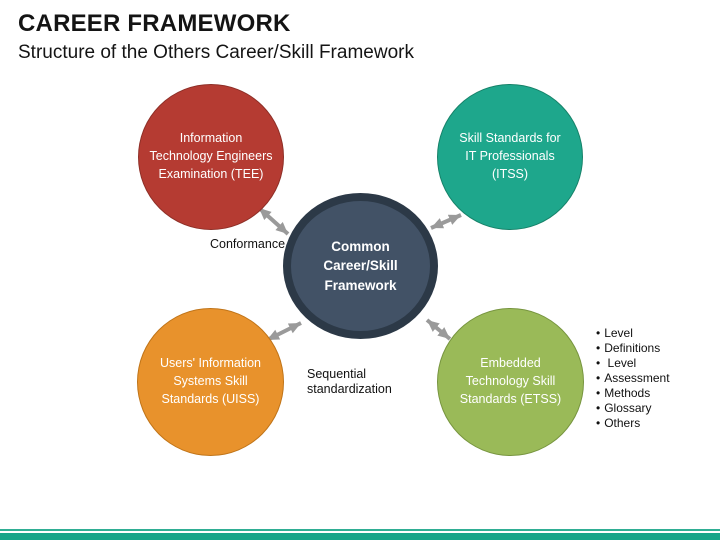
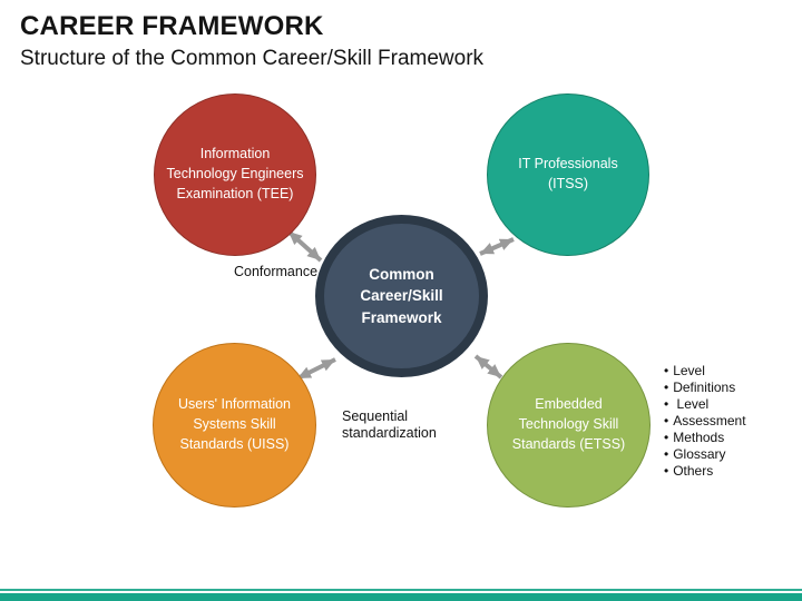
  CAREER FRAMEWORK
- Structure of the Others Career/Skill Framework
+ Structure of the Common Career/Skill Framework
  Information
  Technology Engineers
  Examination (TEE)
- Skill Standards for
  IT Professionals
  (ITSS)
  Common
  Career/Skill
  Framework
  Users' Information
  Systems Skill
  Standards (UISS)
  Embedded
  Technology Skill
  Standards (ETSS)
  Conformance
  Sequential
  standardization
  • Level
  • Definitions
  • Level
  • Assessment
  • Methods
  • Glossary
  • Others
